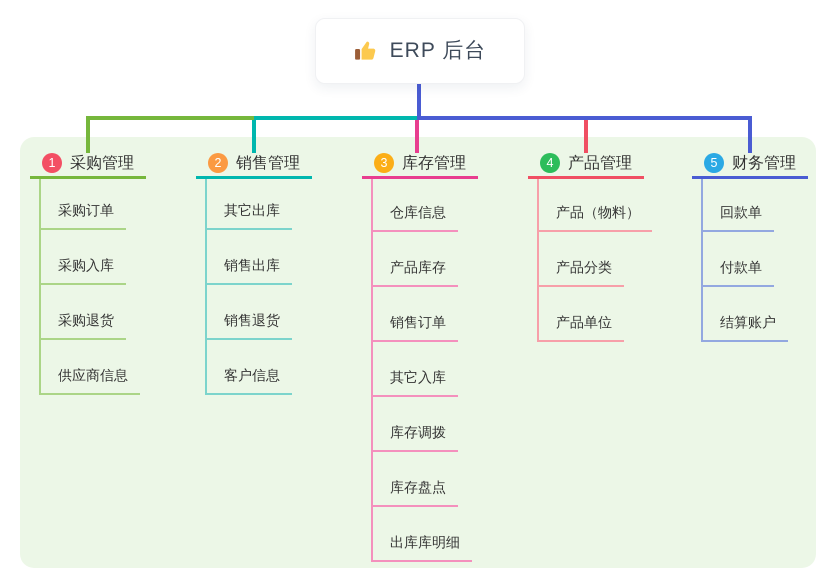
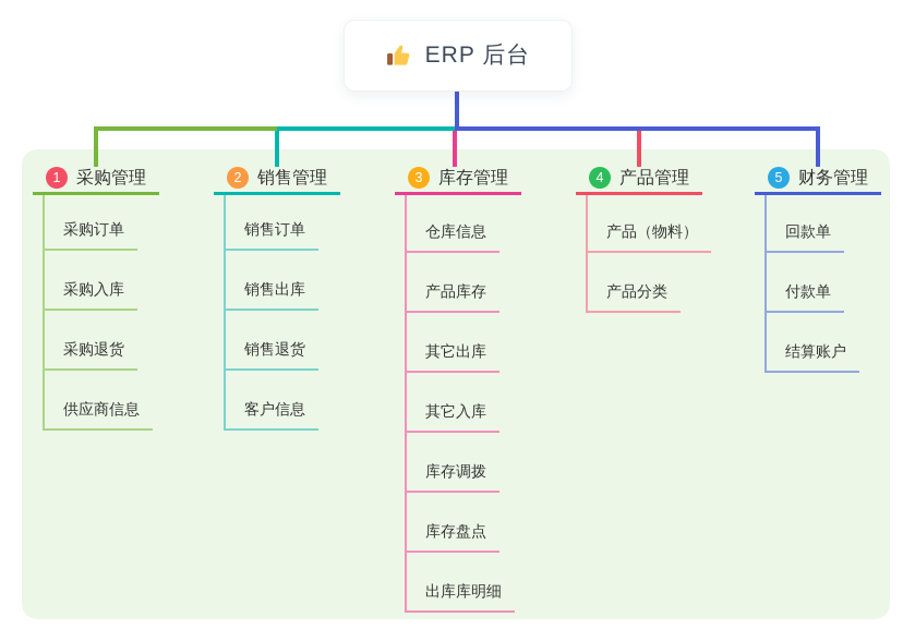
  ERP 后台
  1
  采购管理
  采购订单
  采购入库
  采购退货
  供应商信息
  2
  销售管理
- 其它出库
+ 销售订单
  销售出库
  销售退货
  客户信息
  3
  库存管理
  仓库信息
  产品库存
- 销售订单
+ 其它出库
  其它入库
  库存调拨
  库存盘点
  出库库明细
  4
  产品管理
  产品（物料）
  产品分类
- 产品单位
  5
  财务管理
  回款单
  付款单
  结算账户
